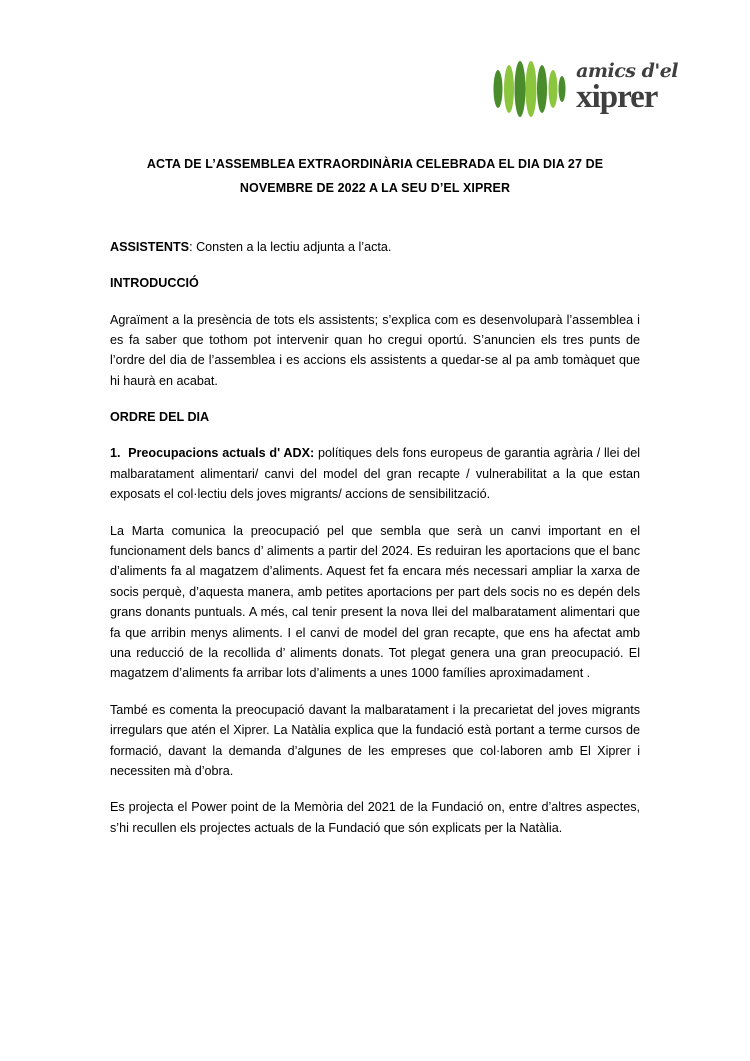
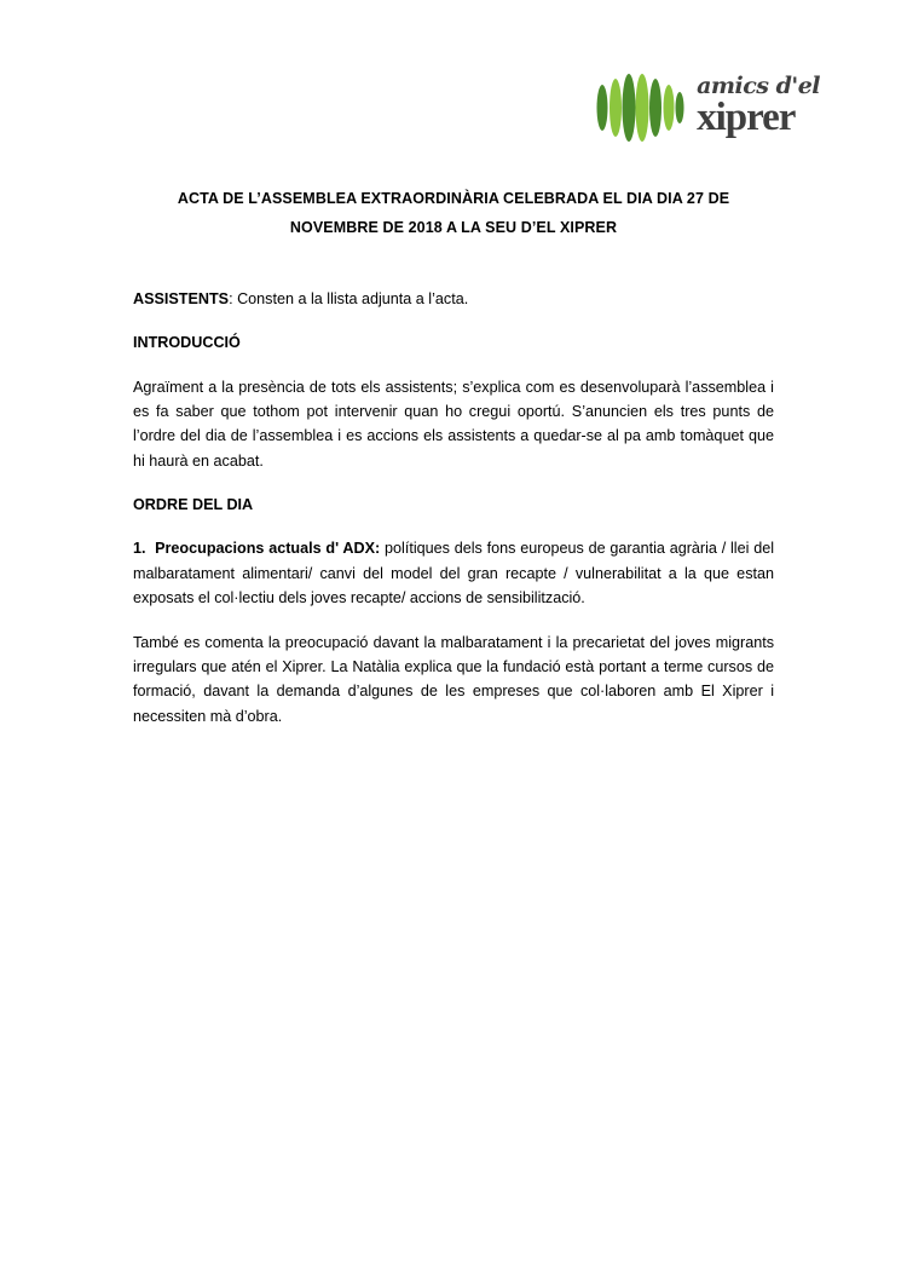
  amics d'el
  xiprer
  ACTA DE L’ASSEMBLEA EXTRAORDINÀRIA CELEBRADA EL DIA DIA 27 DE
- NOVEMBRE DE 2022 A LA SEU D’EL XIPRER
+ NOVEMBRE DE 2018 A LA SEU D’EL XIPRER
- ASSISTENTS: Consten a la lectiu adjunta a l’acta.
+ ASSISTENTS: Consten a la llista adjunta a l’acta.
  INTRODUCCIÓ
  Agraïment a la presència de tots els assistents; s’explica com es desenvoluparà l’assemblea i es fa saber que tothom pot intervenir quan ho cregui oportú. S’anuncien els tres punts de l’ordre del dia de l’assemblea i es accions els assistents a quedar-se al pa amb tomàquet que hi haurà en acabat.
  ORDRE DEL DIA
- 1. Preocupacions actuals d' ADX: polítiques dels fons europeus de garantia agrària / llei del malbaratament alimentari/ canvi del model del gran recapte / vulnerabilitat a la que estan exposats el col·lectiu dels joves migrants/ accions de sensibilització.
+ 1. Preocupacions actuals d' ADX: polítiques dels fons europeus de garantia agrària / llei del malbaratament alimentari/ canvi del model del gran recapte / vulnerabilitat a la que estan exposats el col·lectiu dels joves recapte/ accions de sensibilització.
- La Marta comunica la preocupació pel que sembla que serà un canvi important en el funcionament dels bancs d’ aliments a partir del 2024. Es reduiran les aportacions que el banc d’aliments fa al magatzem d’aliments. Aquest fet fa encara més necessari ampliar la xarxa de socis perquè, d’aquesta manera, amb petites aportacions per part dels socis no es depén dels grans donants puntuals. A més, cal tenir present la nova llei del malbaratament alimentari que fa que arribin menys aliments. I el canvi de model del gran recapte, que ens ha afectat amb una reducció de la recollida d’ aliments donats. Tot plegat genera una gran preocupació. El magatzem d’aliments fa arribar lots d’aliments a unes 1000 famílies aproximadament .
  També es comenta la preocupació davant la malbaratament i la precarietat del joves migrants irregulars que atén el Xiprer. La Natàlia explica que la fundació està portant a terme cursos de formació, davant la demanda d’algunes de les empreses que col·laboren amb El Xiprer i necessiten mà d’obra.
- Es projecta el Power point de la Memòria del 2021 de la Fundació on, entre d’altres aspectes, s’hi recullen els projectes actuals de la Fundació que són explicats per la Natàlia.
